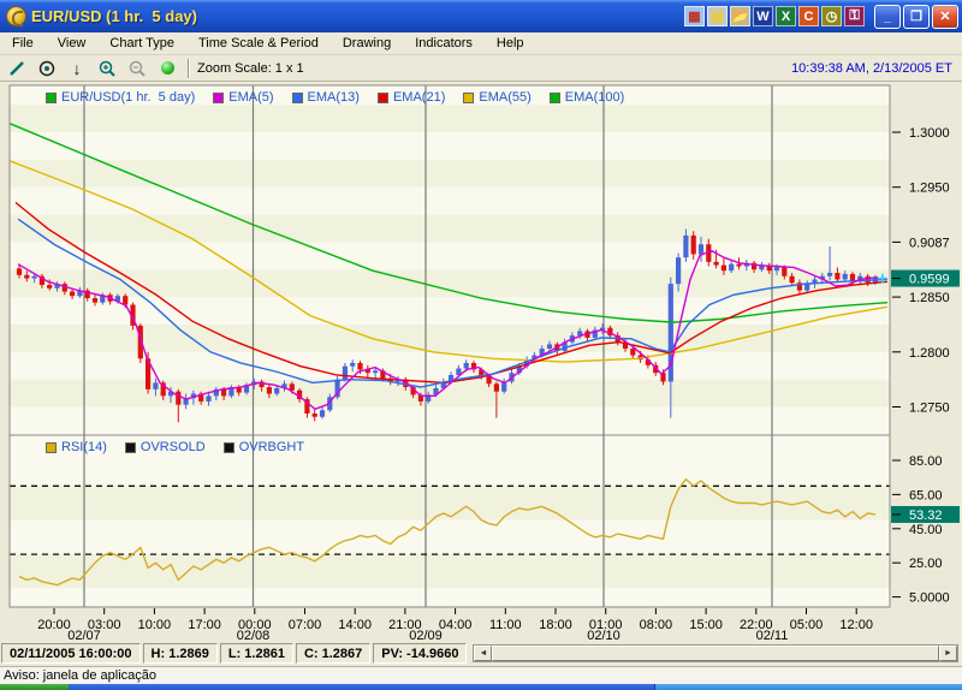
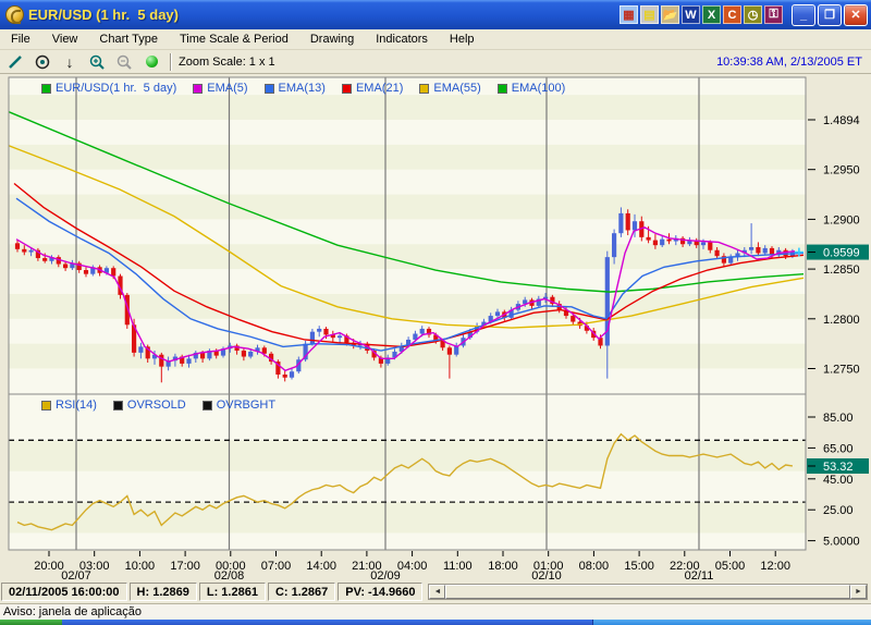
  EUR/USD (1 hr. 5 day)
  ▦
  ▤
  📂
  W
  X
  C
  ◷
  ⚿
  _
  ❐
  ✕
  File
  View
  Chart Type
  Time Scale & Period
  Drawing
  Indicators
  Help
  ↓
  Zoom Scale: 1 x 1
  10:39:38 AM, 2/13/2005 ET
- 1.3000
+ 1.4894
  1.2950
- 0.9087
+ 1.2900
  1.2850
  1.2800
  1.2750
  85.00
  65.00
  45.00
  25.00
  5.0000
  0.9599
  53.32
  20:00
  03:00
  10:00
  17:00
  00:00
  07:00
  14:00
  21:00
  04:00
  11:00
  18:00
  01:00
  08:00
  15:00
  22:00
  05:00
  12:00
  02/07
  02/08
  02/09
  02/10
  02/11
  EUR/USD(1 hr. 5 day)
  EMA(5)
  EMA(13)
  EMA(21)
  EMA(55)
  EMA(100)
  RSI(14)
  OVRSOLD
  OVRBGHT
  02/11/2005 16:00:00
  H: 1.2869
  L: 1.2861
  C: 1.2867
  PV: -14.9660
  Aviso: janela de aplicação
